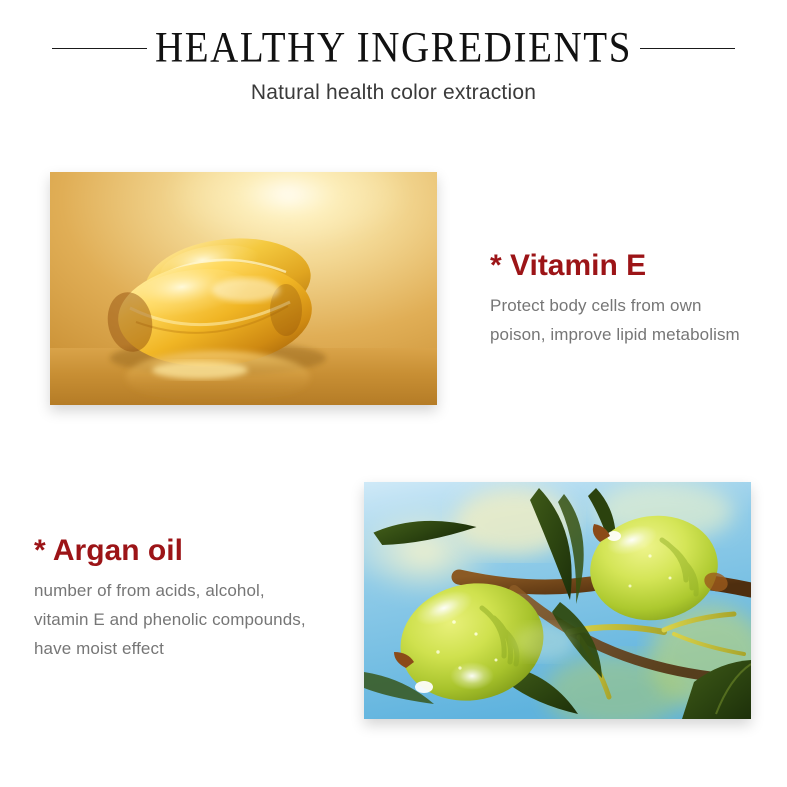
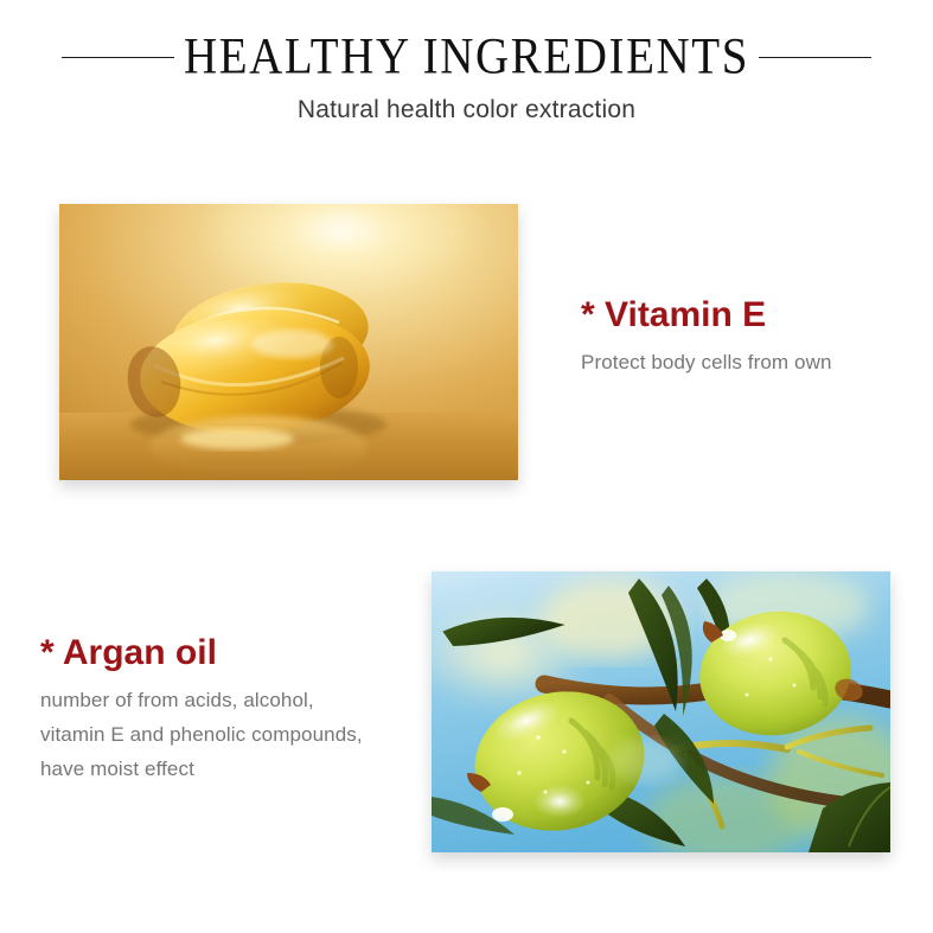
  HEALTHY INGREDIENTS
  Natural health color extraction
  * Vitamin E
  Protect body cells from own
- poison, improve lipid metabolism
  * Argan oil
  number of from acids, alcohol,
  vitamin E and phenolic compounds,
  have moist effect
